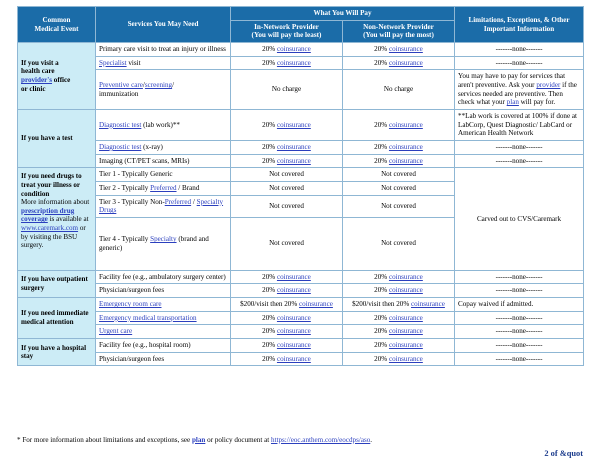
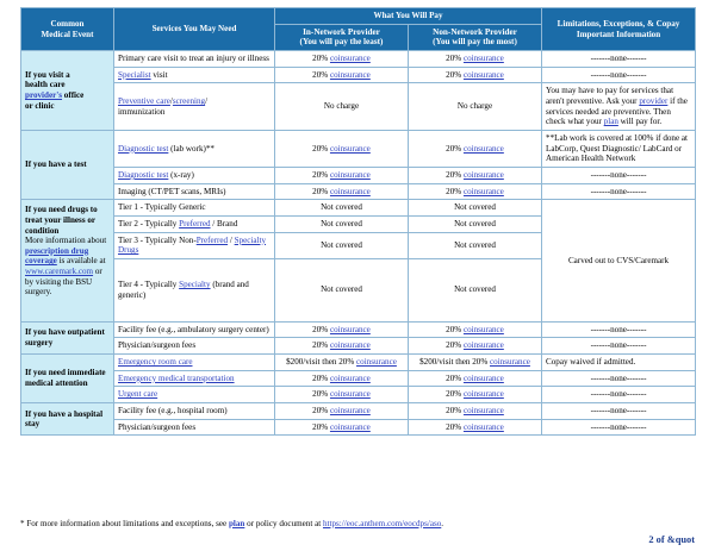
- Common Medical Event	Services You May Need	What You Will Pay	Limitations, Exceptions, & Other Important Information
+ Common Medical Event	Services You May Need	What You Will Pay	Limitations, Exceptions, & Copay Important Information
  In-Network Provider (You will pay the least)	Non-Network Provider (You will pay the most)
  If you visit a health care provider's office or clinic	Primary care visit to treat an injury or illness	20% coinsurance	20% coinsurance	-------none-------
  Specialist visit	20% coinsurance	20% coinsurance	-------none-------
  Preventive care/screening/immunization	No charge	No charge	You may have to pay for services that aren't preventive. Ask your provider if the services needed are preventive. Then check what your plan will pay for.
  Diagnostic test (x-ray)	20% coinsurance	20% coinsurance	-------none-------
  Imaging (CT/PET scans, MRIs)	20% coinsurance	20% coinsurance	-------none-------
  If you need drugs to treat your illness or condition More information about prescription drug coverage is available at www.caremark.com or by visiting the BSU surgery.	Tier 1 - Typically Generic	Not covered	Not covered	Carved out to CVS/Caremark
  Tier 2 - Typically Preferred / Brand	Not covered	Not covered
  Tier 3 - Typically Non-Preferred / Specialty Drugs	Not covered	Not covered
  Tier 4 - Typically Specialty (brand and generic)	Not covered	Not covered
  If you have outpatient surgery	Facility fee (e.g., ambulatory surgery center)	20% coinsurance	20% coinsurance	-------none-------
  Physician/surgeon fees	20% coinsurance	20% coinsurance	-------none-------
  If you need immediate medical attention	Emergency room care	$200/visit then 20% coinsurance	$200/visit then 20% coinsurance	Copay waived if admitted.
  Emergency medical transportation	20% coinsurance	20% coinsurance	-------none-------
  Urgent care	20% coinsurance	20% coinsurance	-------none-------
  If you have a hospital stay	Facility fee (e.g., hospital room)	20% coinsurance	20% coinsurance	-------none-------
  Physician/surgeon fees	20% coinsurance	20% coinsurance	-------none-------
  * For more information about limitations and exceptions, see plan or policy document at https://eoc.anthem.com/eocdps/aso.
  2 of &quot
